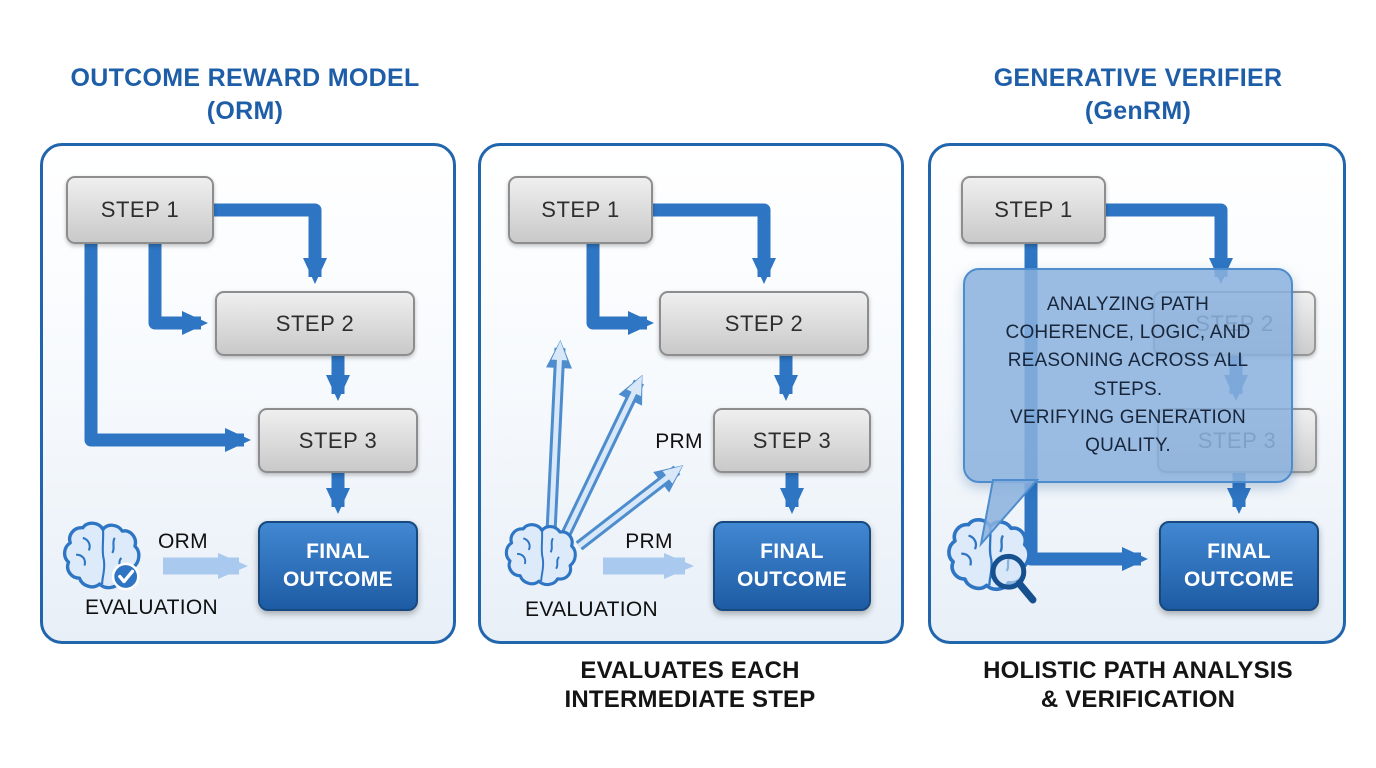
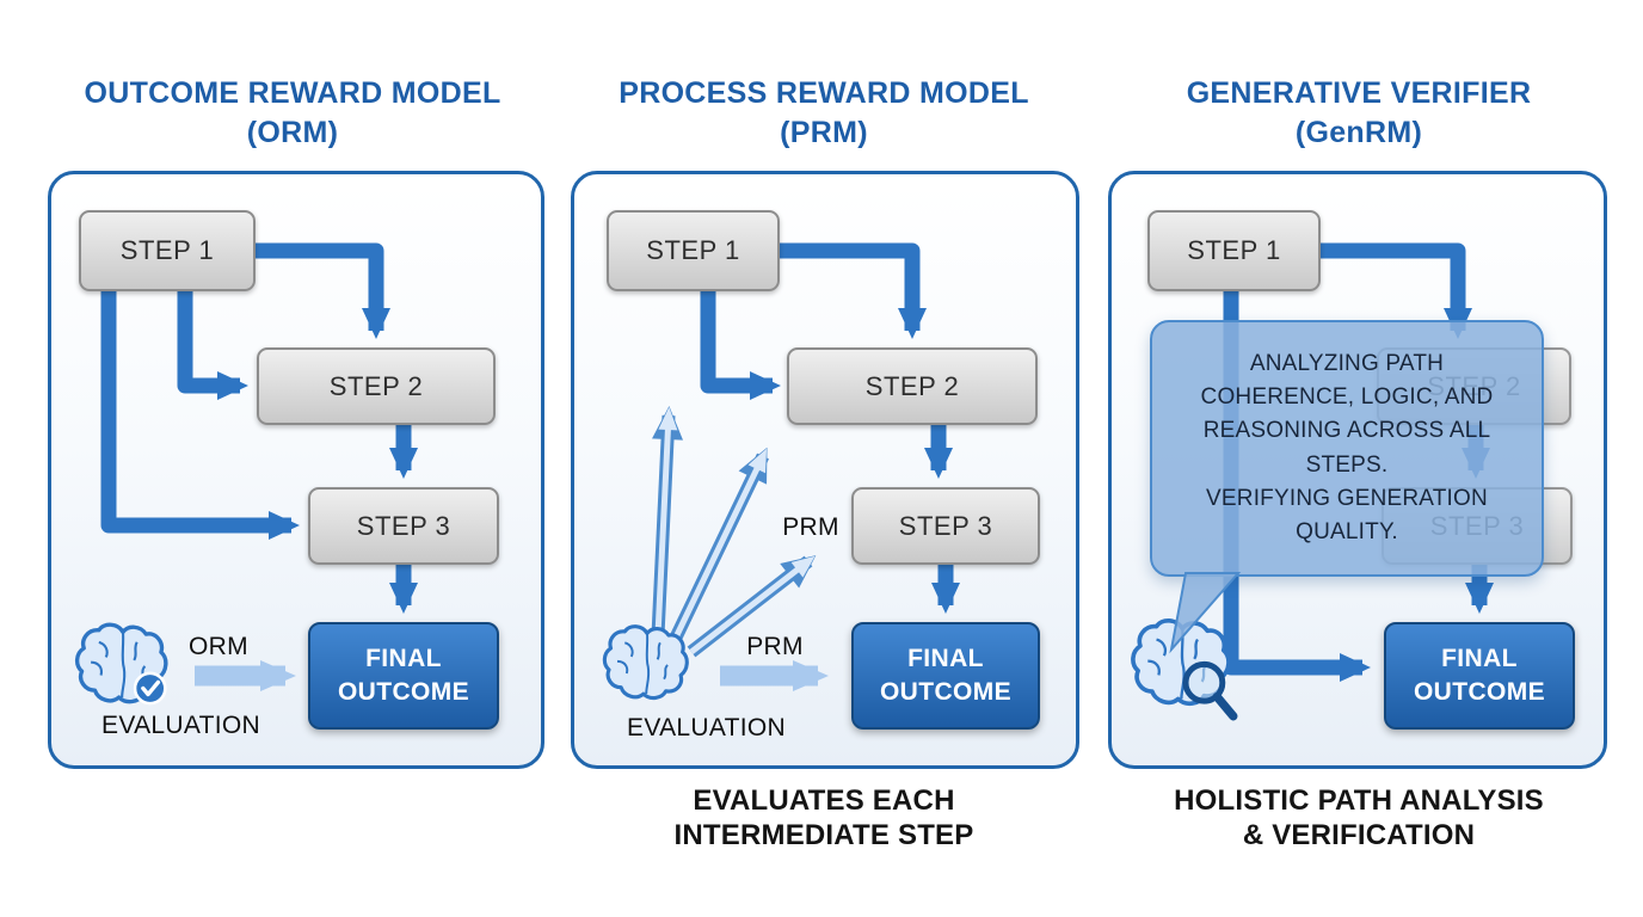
  OUTCOME REWARD MODEL
  (ORM)
+ PROCESS REWARD MODEL
+ (PRM)
  GENERATIVE VERIFIER
  (GenRM)
  STEP 1
  STEP 2
  STEP 3
  FINAL OUTCOME
  ORM
  EVALUATION
  STEP 1
  STEP 2
  STEP 3
  FINAL OUTCOME
  PRM
  PRM
  EVALUATION
  STEP 1
  STEP 2
  STEP 3
  FINAL OUTCOME
  ANALYZING PATH
  COHERENCE, LOGIC, AND
  REASONING ACROSS ALL
  STEPS.
  VERIFYING GENERATION
  QUALITY.
  EVALUATES EACH
  INTERMEDIATE STEP
  HOLISTIC PATH ANALYSIS
  & VERIFICATION
